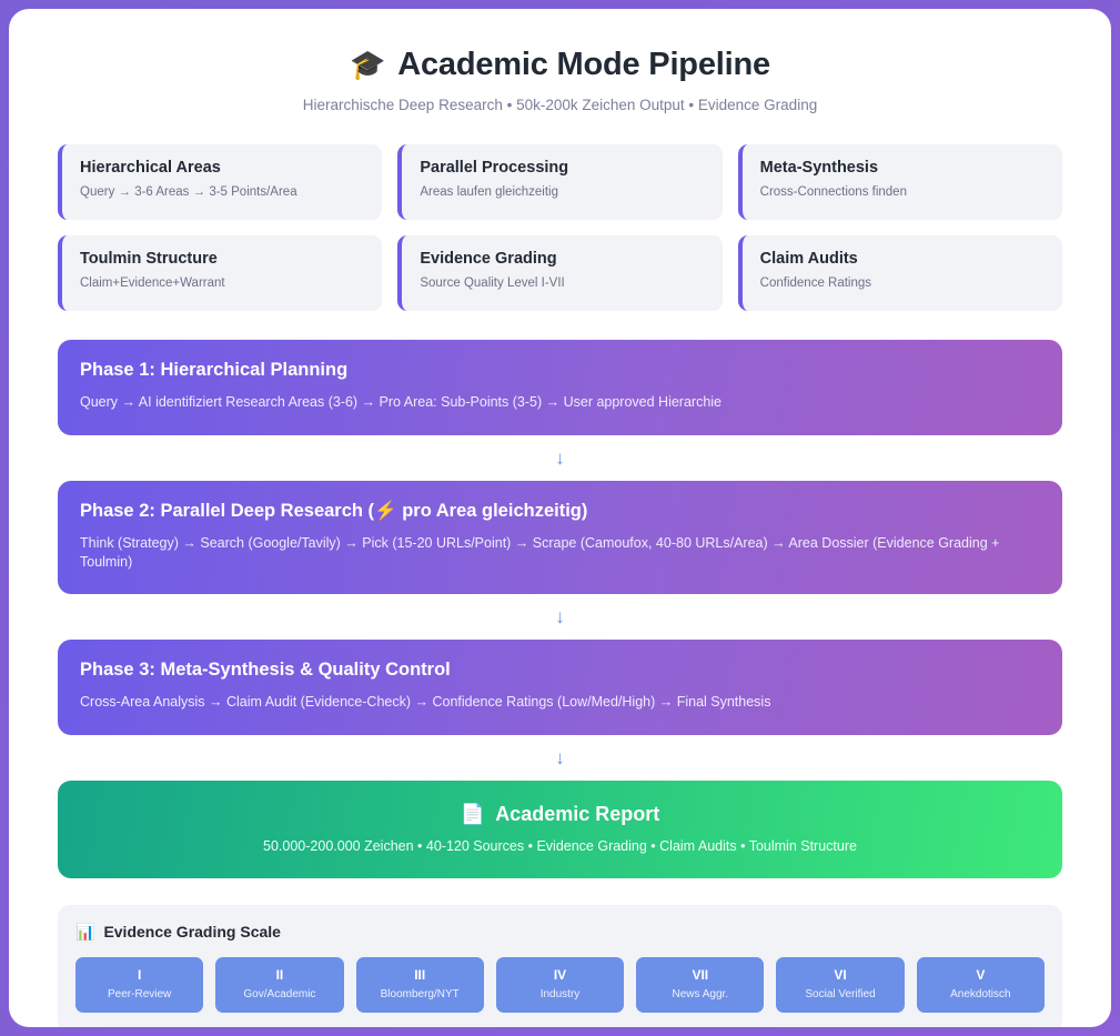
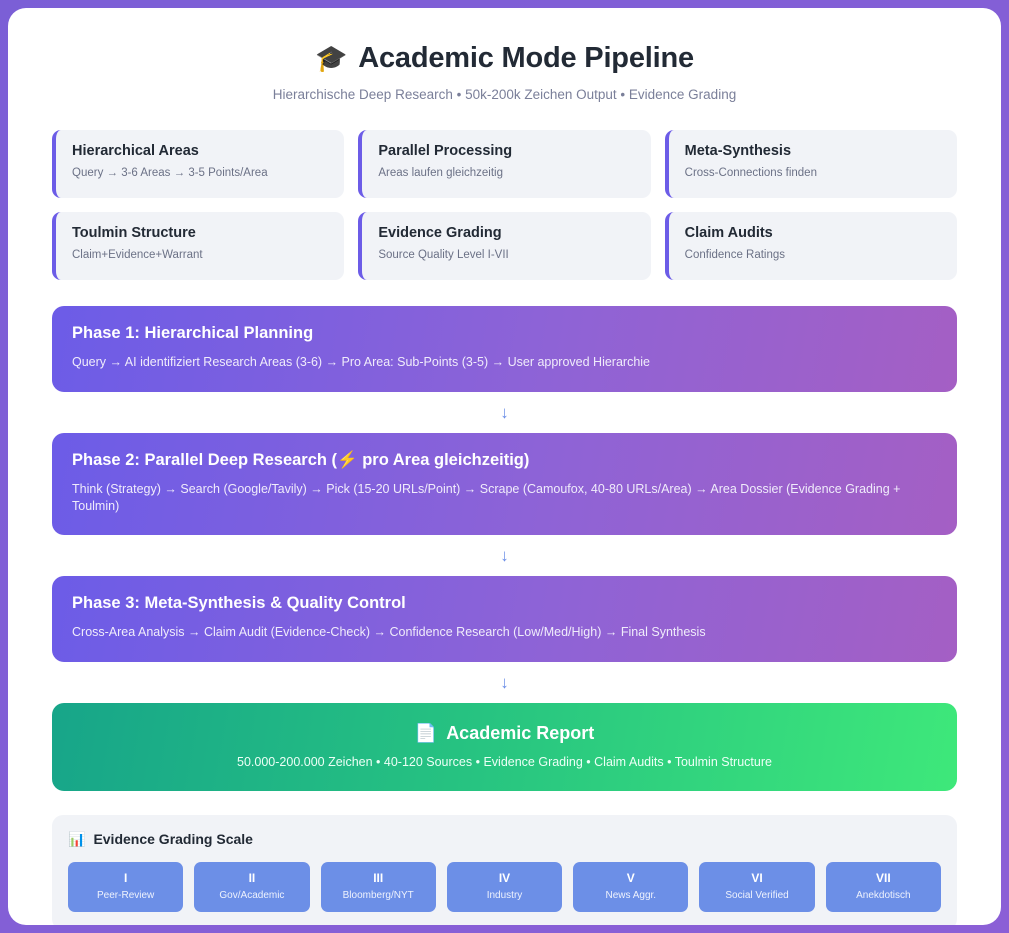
  🎓
  Academic Mode Pipeline
  Hierarchische Deep Research • 50k-200k Zeichen Output • Evidence Grading
  Hierarchical Areas
  Query → 3-6 Areas → 3-5 Points/Area
  Parallel Processing
  Areas laufen gleichzeitig
  Meta-Synthesis
  Cross-Connections finden
  Toulmin Structure
  Claim+Evidence+Warrant
  Evidence Grading
  Source Quality Level I-VII
  Claim Audits
  Confidence Ratings
  Phase 1: Hierarchical Planning
  Query → AI identifiziert Research Areas (3-6) → Pro Area: Sub-Points (3-5) → User approved Hierarchie
  ↓
  Phase 2: Parallel Deep Research (⚡ pro Area gleichzeitig)
  Think (Strategy) → Search (Google/Tavily) → Pick (15-20 URLs/Point) → Scrape (Camoufox, 40-80 URLs/Area) → Area Dossier (Evidence Grading + Toulmin)
  ↓
  Phase 3: Meta-Synthesis & Quality Control
- Cross-Area Analysis → Claim Audit (Evidence-Check) → Confidence Ratings (Low/Med/High) → Final Synthesis
+ Cross-Area Analysis → Claim Audit (Evidence-Check) → Confidence Research (Low/Med/High) → Final Synthesis
  ↓
  📄
  Academic Report
  50.000-200.000 Zeichen • 40-120 Sources • Evidence Grading • Claim Audits • Toulmin Structure
  📊
  Evidence Grading Scale
  I
  Peer-Review
  II
  Gov/Academic
  III
  Bloomberg/NYT
  IV
  Industry
- VII
+ V
  News Aggr.
  VI
  Social Verified
- V
+ VII
  Anekdotisch
